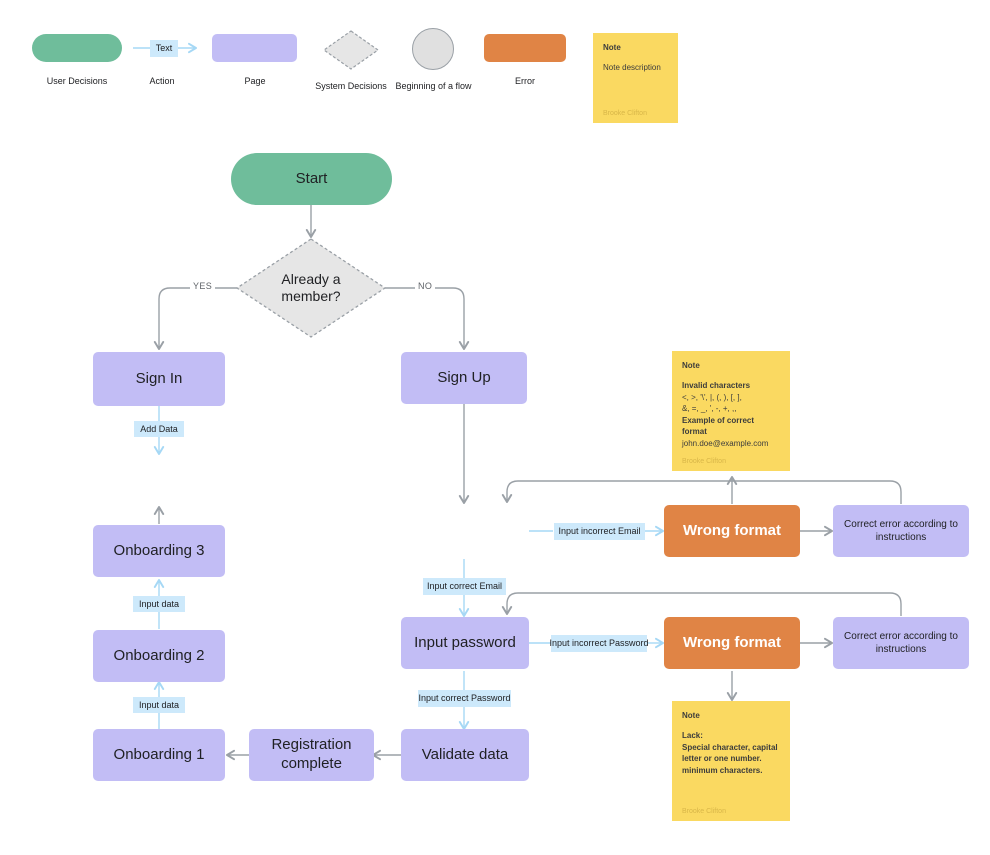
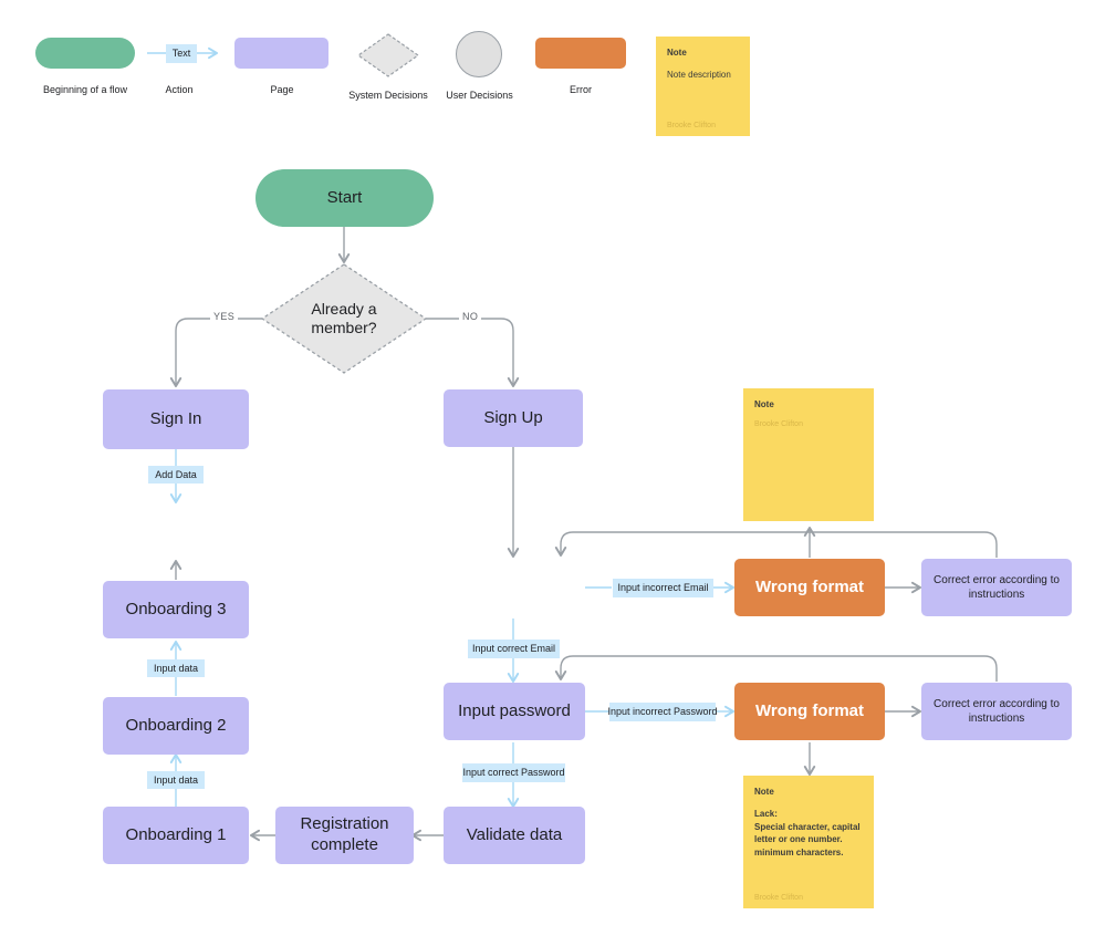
- User Decisions
+ Beginning of a flow
  Text
  Action
  Page
  System Decisions
- Beginning of a flow
+ User Decisions
  Error
  Note
  Note description
  Start
  Already a member?
  YES
  NO
  Sign In
  Onboarding 3
  Onboarding 2
  Onboarding 1
  Registration complete
  Sign Up
  Input password
  Validate data
  Wrong format
  Wrong format
  Correct error according to instructions
  Correct error according to instructions
  Add Data
  Input data
  Input data
  Input incorrect Email
  Input correct Email
  Input incorrect Password
  Input correct Password
  Note
- Invalid characters
- <, >, '\', |, (, ), [, ],
- &, =, _, ', -, +, ,,
- Example of correct format
- john.doe@example.com
  Note
  Lack:
  Special character, capital
  letter or one number.
  minimum characters.
